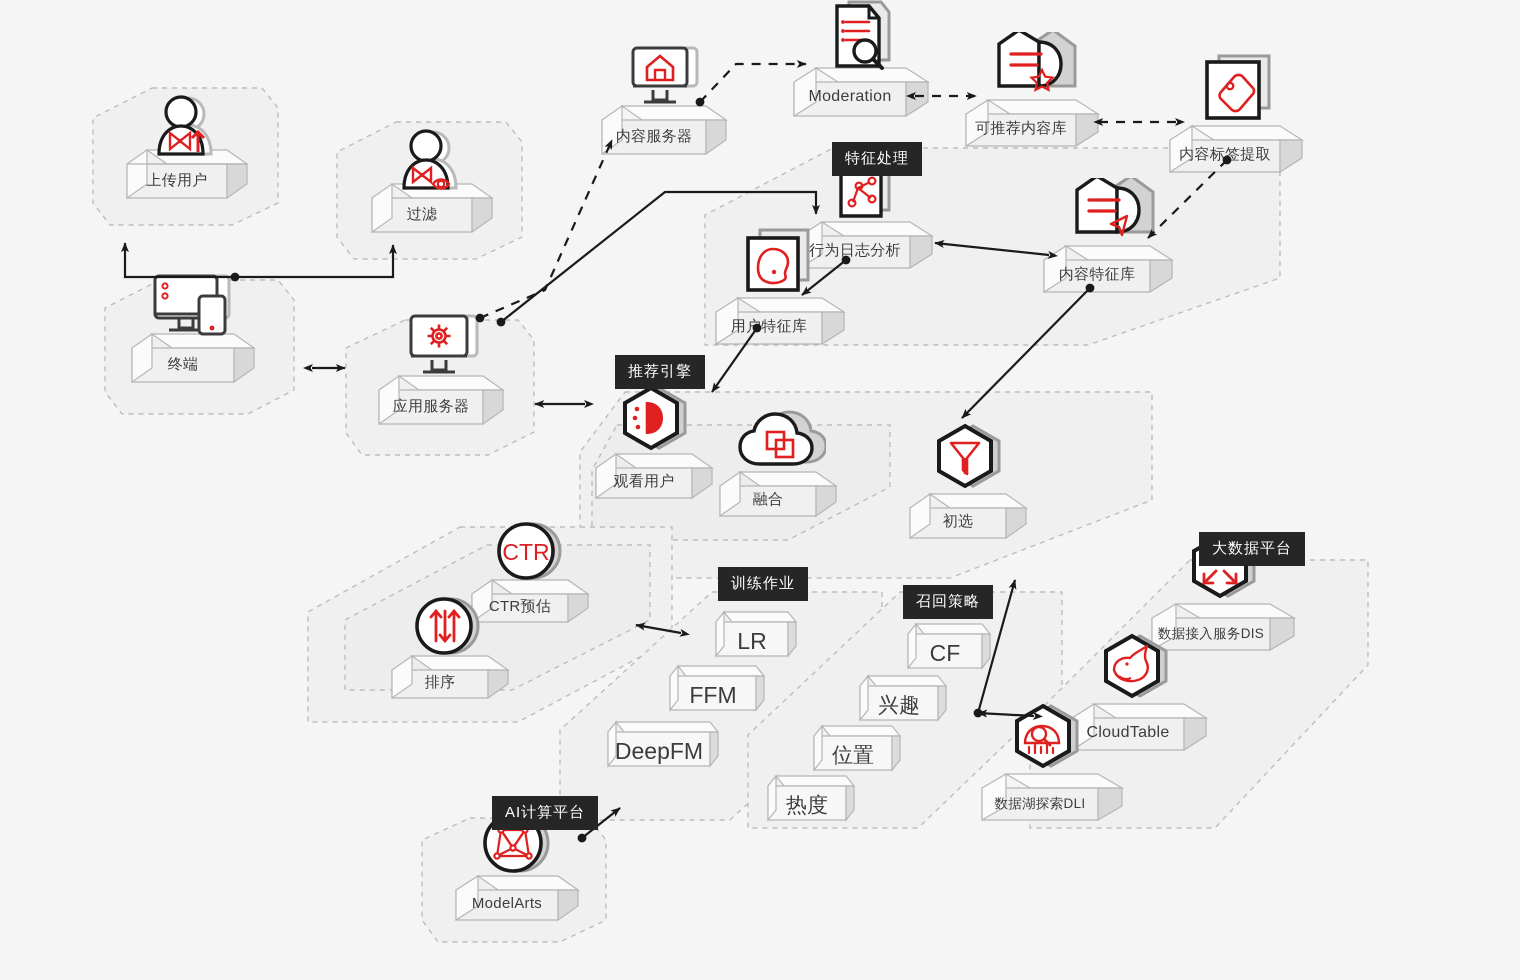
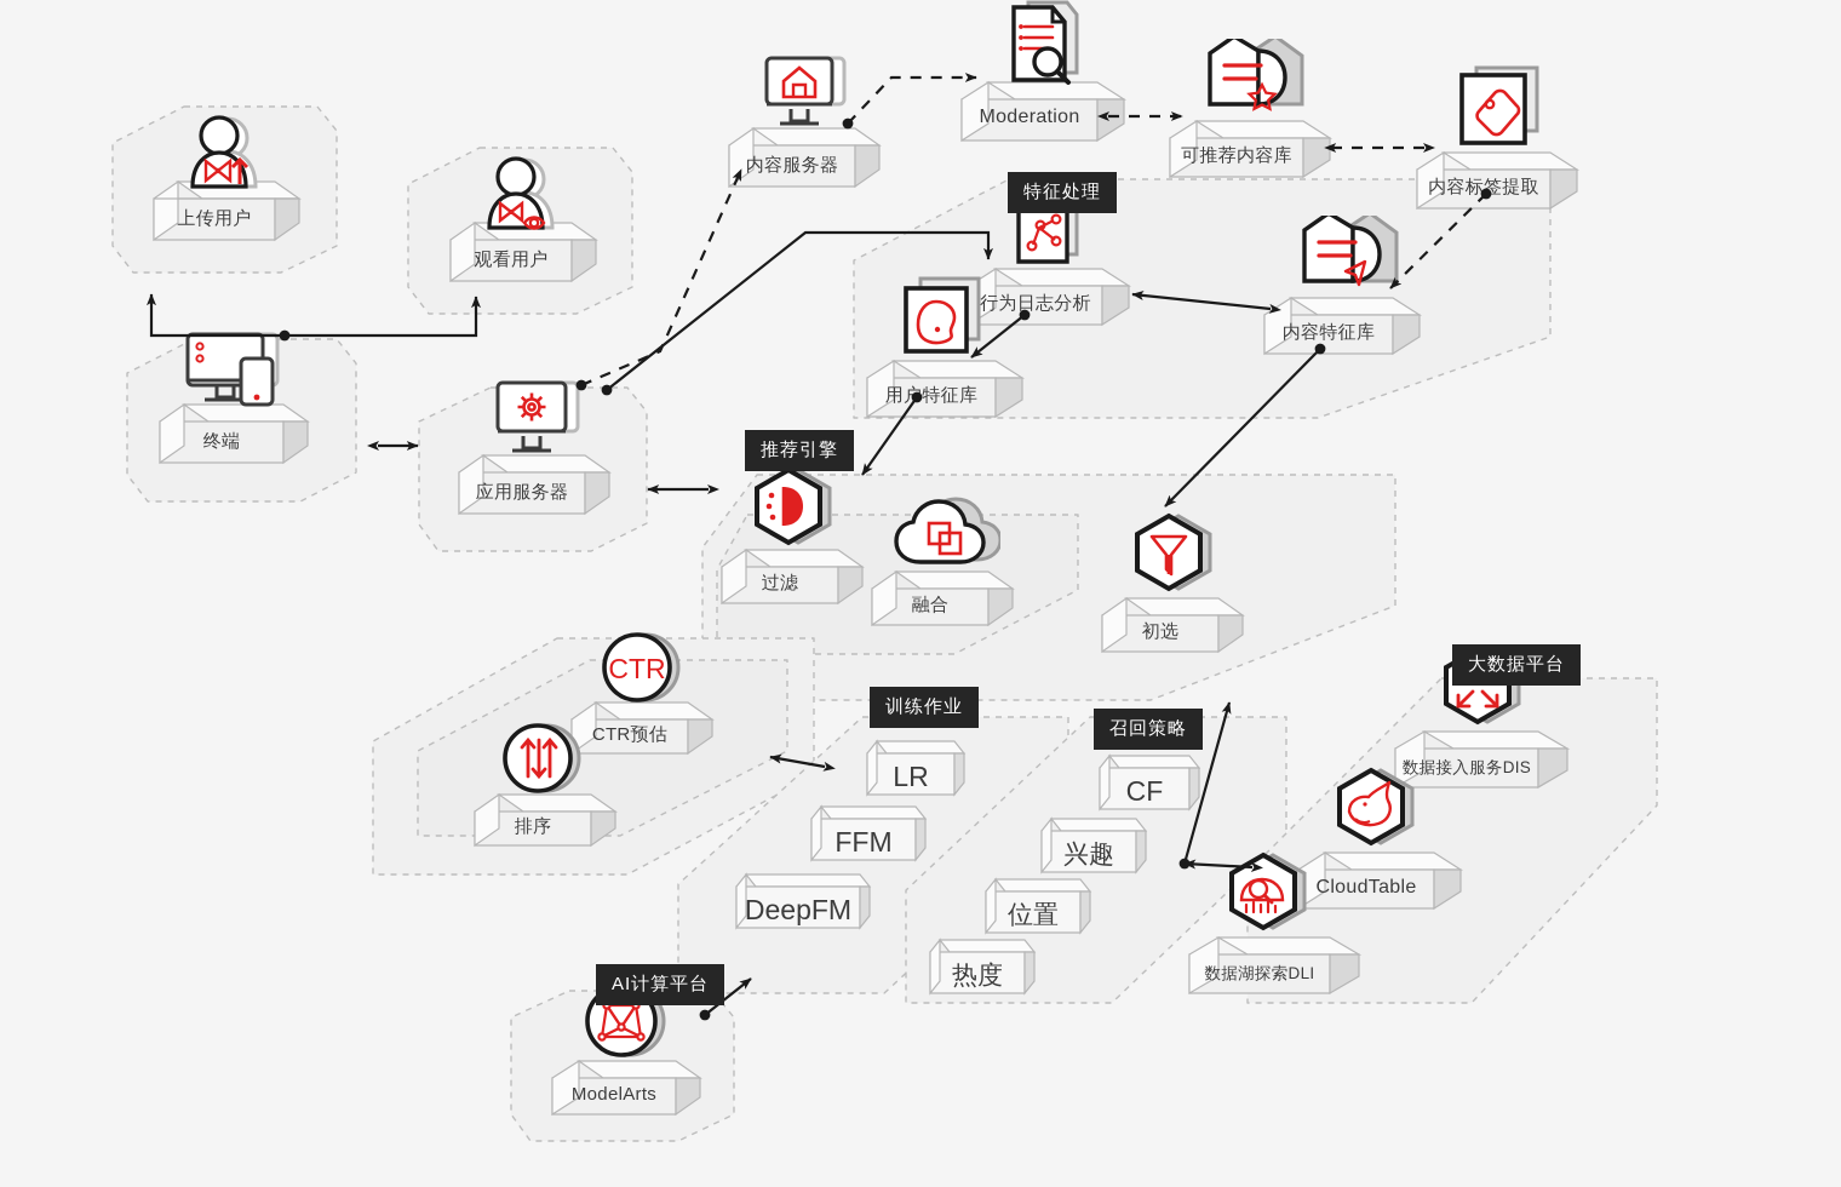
  特征处理
  推荐引擎
  训练作业
  召回策略
  大数据平台
  AI计算平台
  上传用户
- 过滤
+ 观看用户
  终端
  应用服务器
  内容服务器
  Moderation
  可推荐内容库
  内容标签提取
  行为日志分析
  用特征库
  内容特征库
- 观看用户
+ 过滤
  融合
  初选
  CTR
  CTR预估
  排序
  数据接入服务DIS
  CloudTable
  数据湖探索DLI
  ModelArts
  LR
  FFM
  DeepFM
  CF
  兴趣
  位置
  热度
